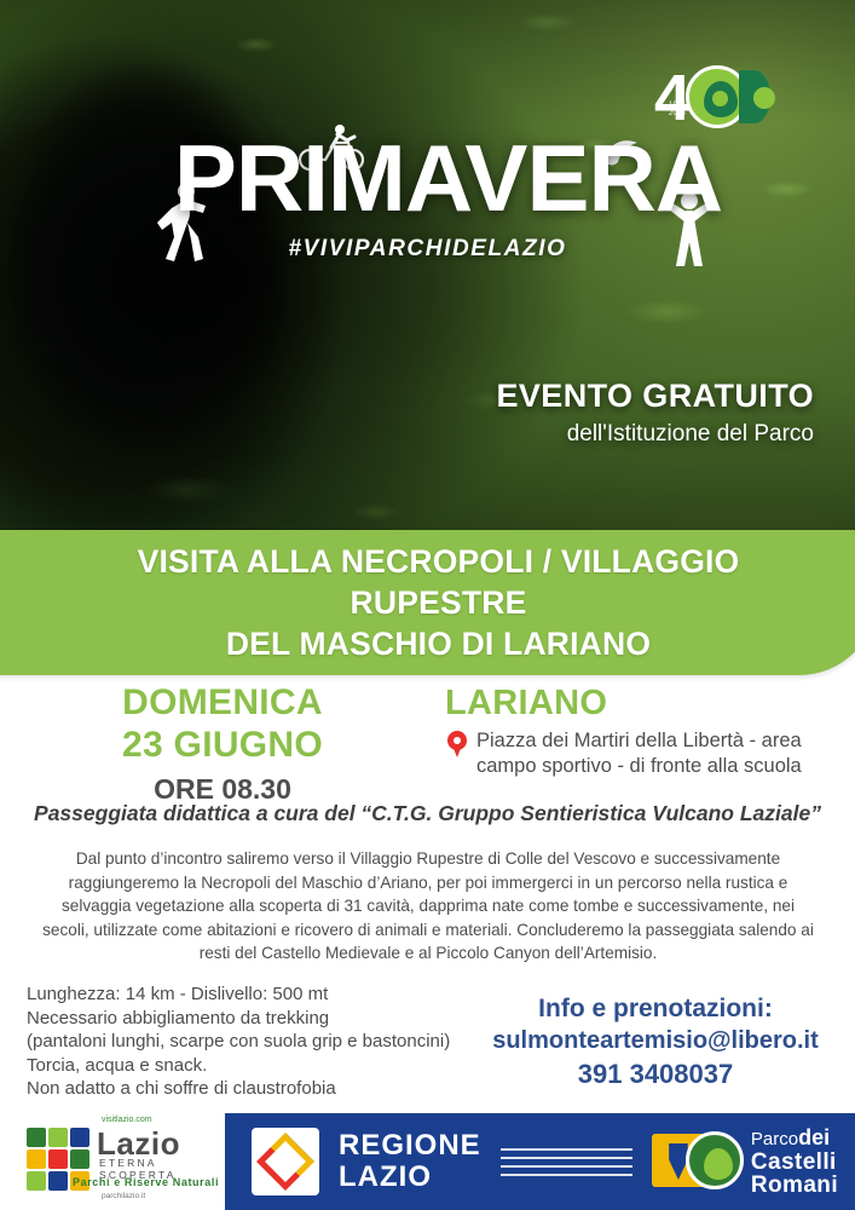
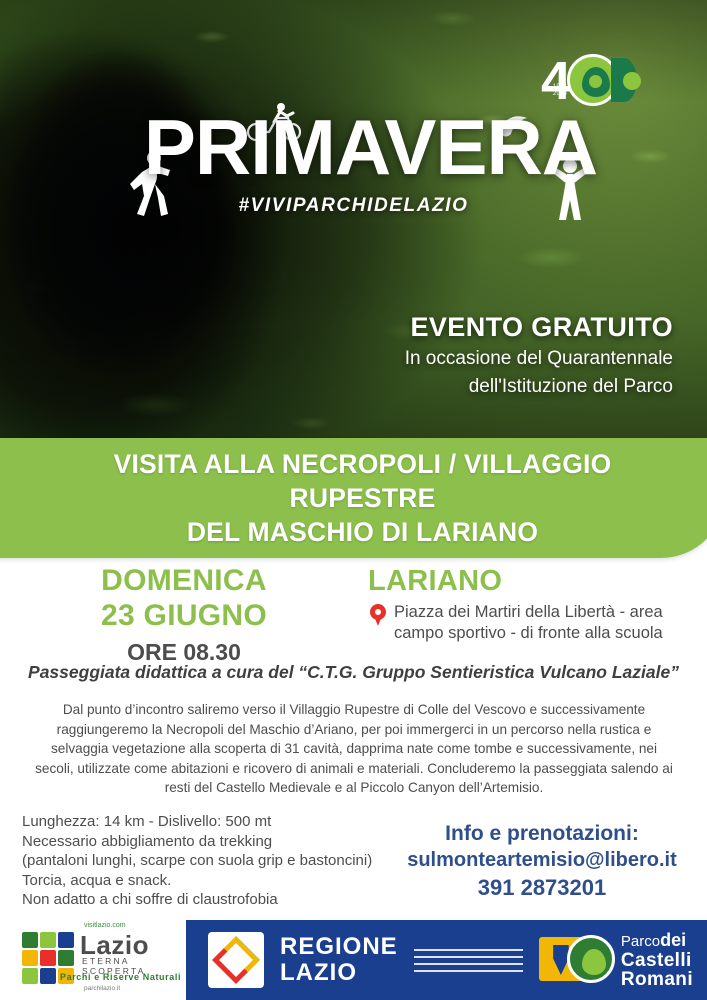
  4
  PRIMAVERA
  #VIVIPARCHIDELAZIO
  EVENTO GRATUITO
+ In occasione del Quarantennale
  dell'Istituzione del Parco
  VISITA ALLA NECROPOLI / VILLAGGIO RUPESTRE
  DEL MASCHIO DI LARIANO
  DOMENICA
  23 GIUGNO
  ORE 08.30
  LARIANO
  Piazza dei Martiri della Libertà - area campo sportivo - di fronte alla scuola
  Passeggiata didattica a cura del “C.T.G. Gruppo Sentieristica Vulcano Laziale”
  Dal punto d’incontro saliremo verso il Villaggio Rupestre di Colle del Vescovo e successivamente raggiungeremo la Necropoli del Maschio d’Ariano, per poi immergerci in un percorso nella rustica e selvaggia vegetazione alla scoperta di 31 cavità, dapprima nate come tombe e successivamente, nei secoli, utilizzate come abitazioni e ricovero di animali e materiali. Concluderemo la passeggiata salendo ai resti del Castello Medievale e al Piccolo Canyon dell’Artemisio.
  Lunghezza: 14 km - Dislivello: 500 mt
  Necessario abbigliamento da trekking
  (pantaloni lunghi, scarpe con suola grip e bastoncini)
  Torcia, acqua e snack.
  Non adatto a chi soffre di claustrofobia
  Info e prenotazioni:
  sulmonteartemisio@libero.it
- 391 3408037
+ 391 2873201
  Lazio
  ETERNA SCOPERTA
  Parchi e Riserve Naturali
  REGIONE
  LAZIO
  Parcodei
  Castelli
  Romani
